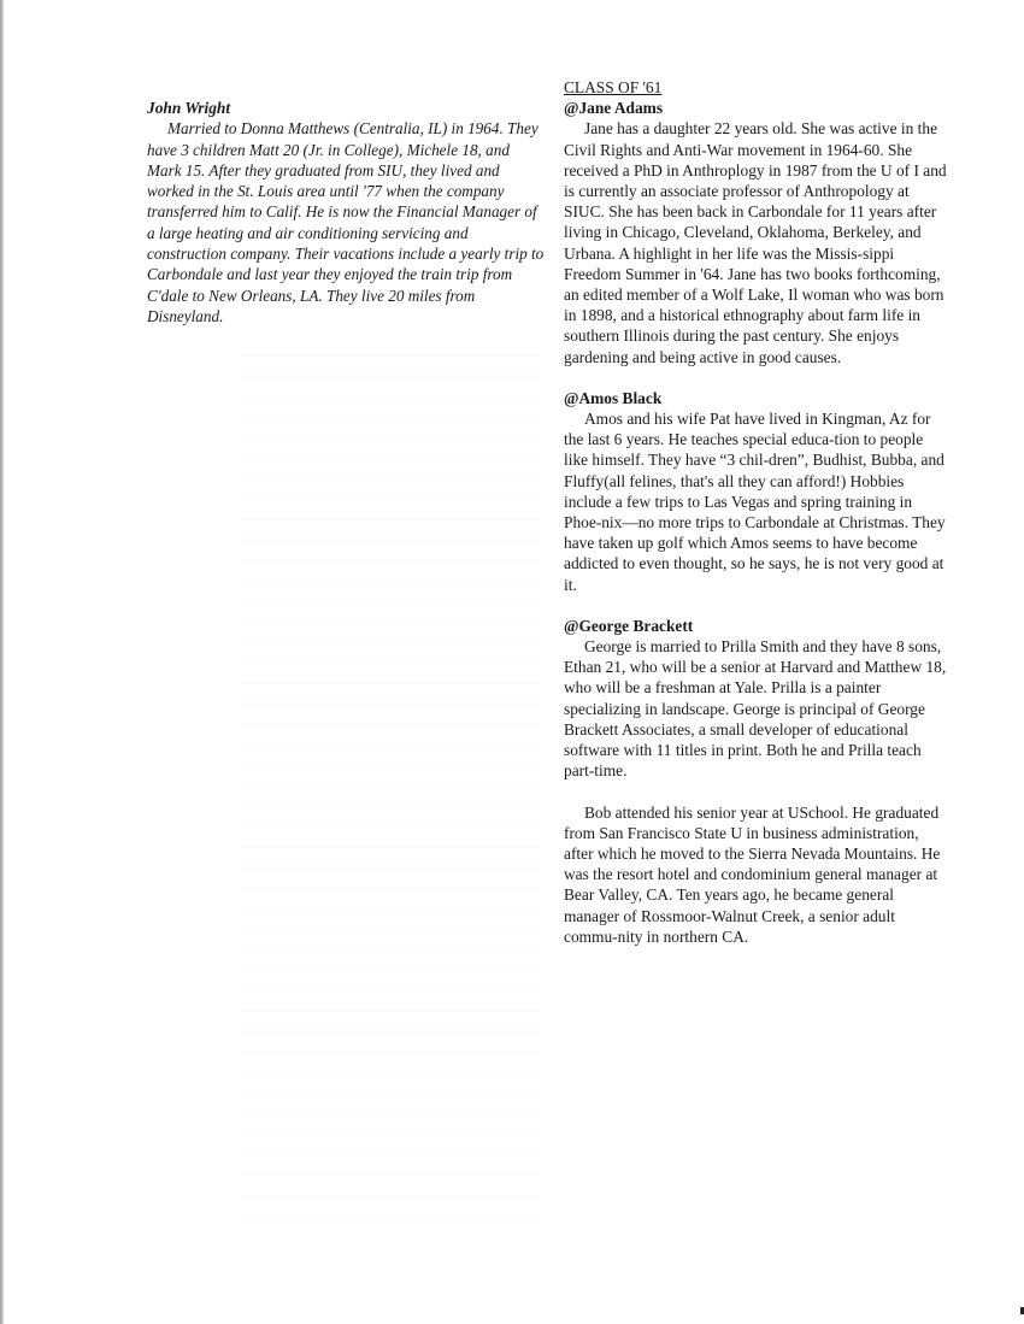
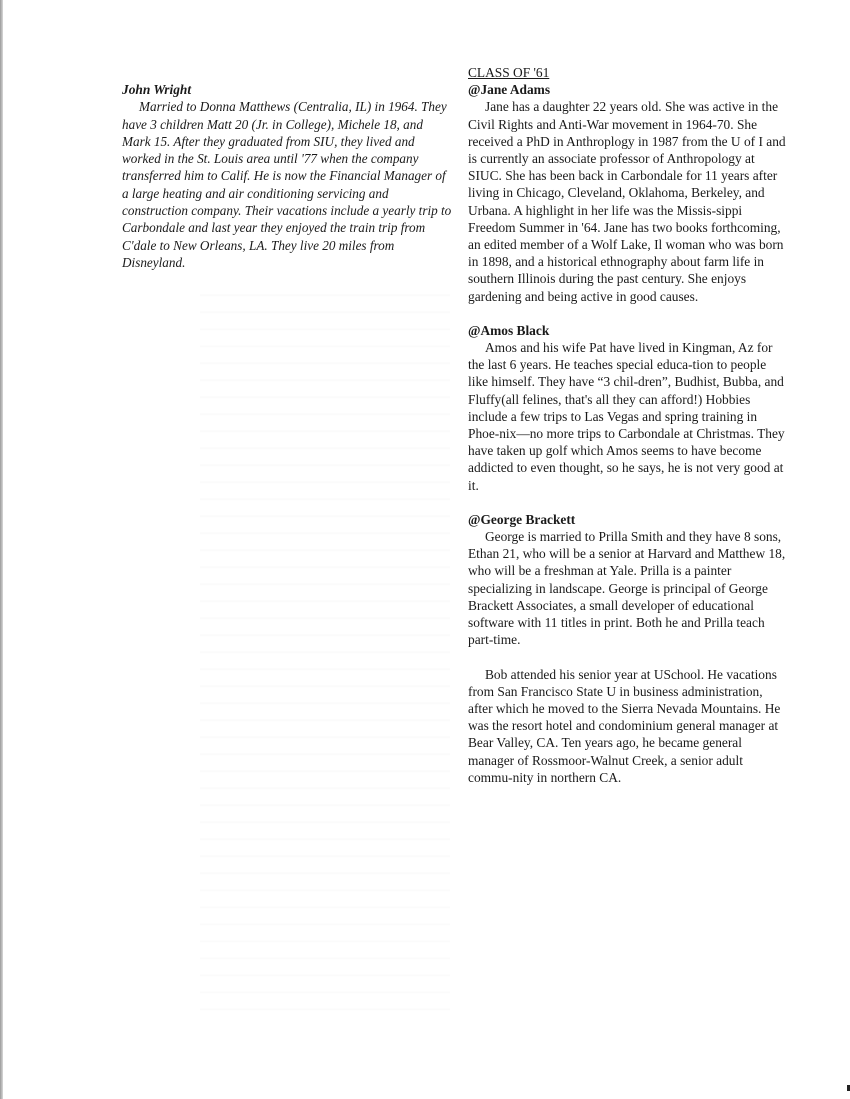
  John Wright
  Married to Donna Matthews (Centralia, IL) in 1964. They have 3 children Matt 20 (Jr. in College), Michele 18, and Mark 15. After they graduated from SIU, they lived and worked in the St. Louis area until '77 when the company transferred him to Calif. He is now the Financial Manager of a large heating and air conditioning servicing and construction company. Their vacations include a yearly trip to Carbondale and last year they enjoyed the train trip from C'dale to New Orleans, LA. They live 20 miles from Disneyland.
  CLASS OF '61
  @Jane Adams
- Jane has a daughter 22 years old. She was active in the Civil Rights and Anti-War movement in 1964-60. She received a PhD in Anthroplogy in 1987 from the U of I and is currently an associate professor of Anthropology at SIUC. She has been back in Carbondale for 11 years after living in Chicago, Cleveland, Oklahoma, Berkeley, and Urbana. A highlight in her life was the Missis-sippi Freedom Summer in '64. Jane has two books forthcoming, an edited member of a Wolf Lake, Il woman who was born in 1898, and a historical ethnography about farm life in southern Illinois during the past century. She enjoys gardening and being active in good causes.
+ Jane has a daughter 22 years old. She was active in the Civil Rights and Anti-War movement in 1964-70. She received a PhD in Anthroplogy in 1987 from the U of I and is currently an associate professor of Anthropology at SIUC. She has been back in Carbondale for 11 years after living in Chicago, Cleveland, Oklahoma, Berkeley, and Urbana. A highlight in her life was the Missis-sippi Freedom Summer in '64. Jane has two books forthcoming, an edited member of a Wolf Lake, Il woman who was born in 1898, and a historical ethnography about farm life in southern Illinois during the past century. She enjoys gardening and being active in good causes.
  @Amos Black
  Amos and his wife Pat have lived in Kingman, Az for the last 6 years. He teaches special educa-tion to people like himself. They have “3 chil-dren”, Budhist, Bubba, and Fluffy(all felines, that's all they can afford!) Hobbies include a few trips to Las Vegas and spring training in Phoe-nix—no more trips to Carbondale at Christmas. They have taken up golf which Amos seems to have become addicted to even thought, so he says, he is not very good at it.
  @George Brackett
  George is married to Prilla Smith and they have 8 sons, Ethan 21, who will be a senior at Harvard and Matthew 18, who will be a freshman at Yale. Prilla is a painter specializing in landscape. George is principal of George Brackett Associates, a small developer of educational software with 11 titles in print. Both he and Prilla teach part-time.
- Bob attended his senior year at USchool. He graduated from San Francisco State U in business administration, after which he moved to the Sierra Nevada Mountains. He was the resort hotel and condominium general manager at Bear Valley, CA. Ten years ago, he became general manager of Rossmoor-Walnut Creek, a senior adult commu-nity in northern CA.
+ Bob attended his senior year at USchool. He vacations from San Francisco State U in business administration, after which he moved to the Sierra Nevada Mountains. He was the resort hotel and condominium general manager at Bear Valley, CA. Ten years ago, he became general manager of Rossmoor-Walnut Creek, a senior adult commu-nity in northern CA.
